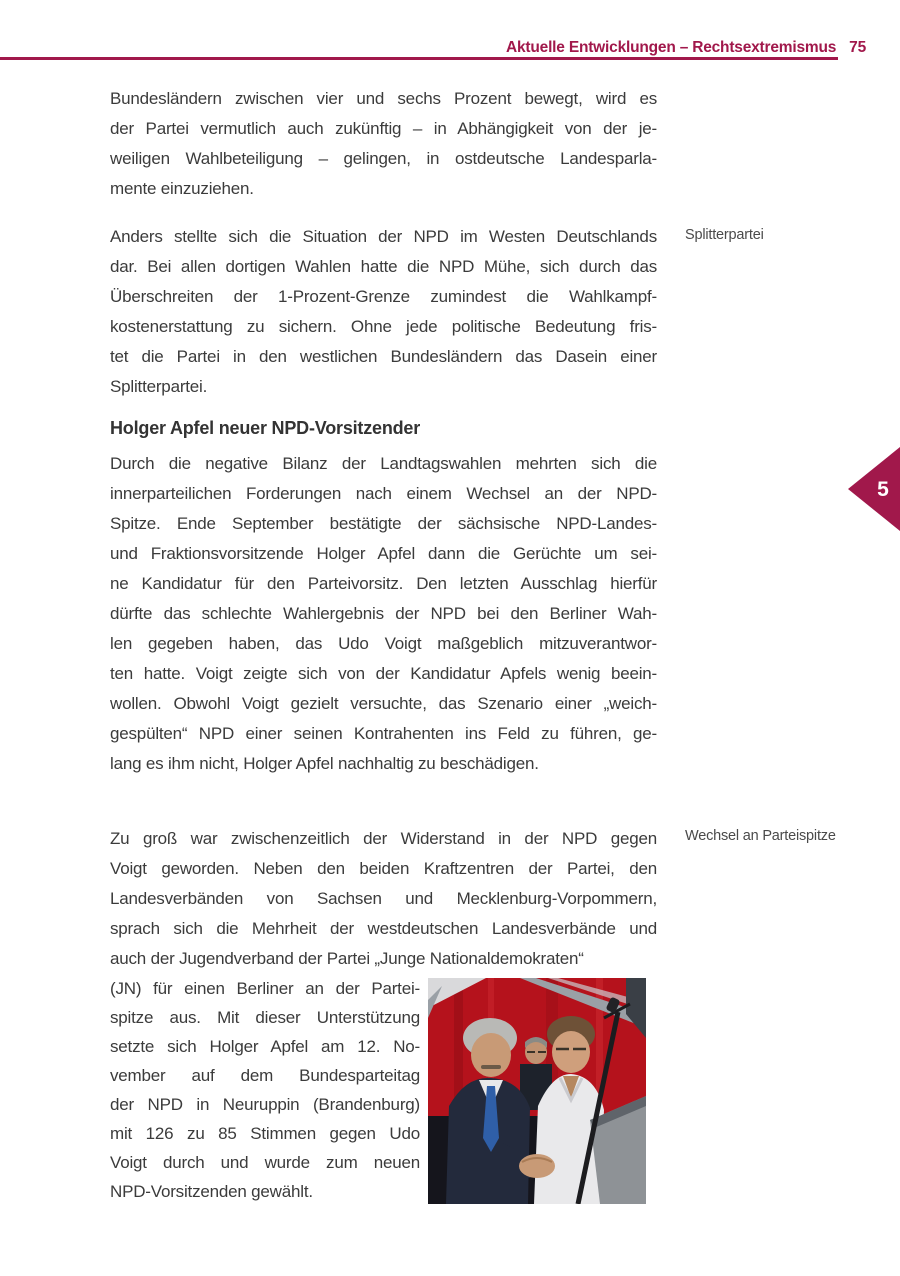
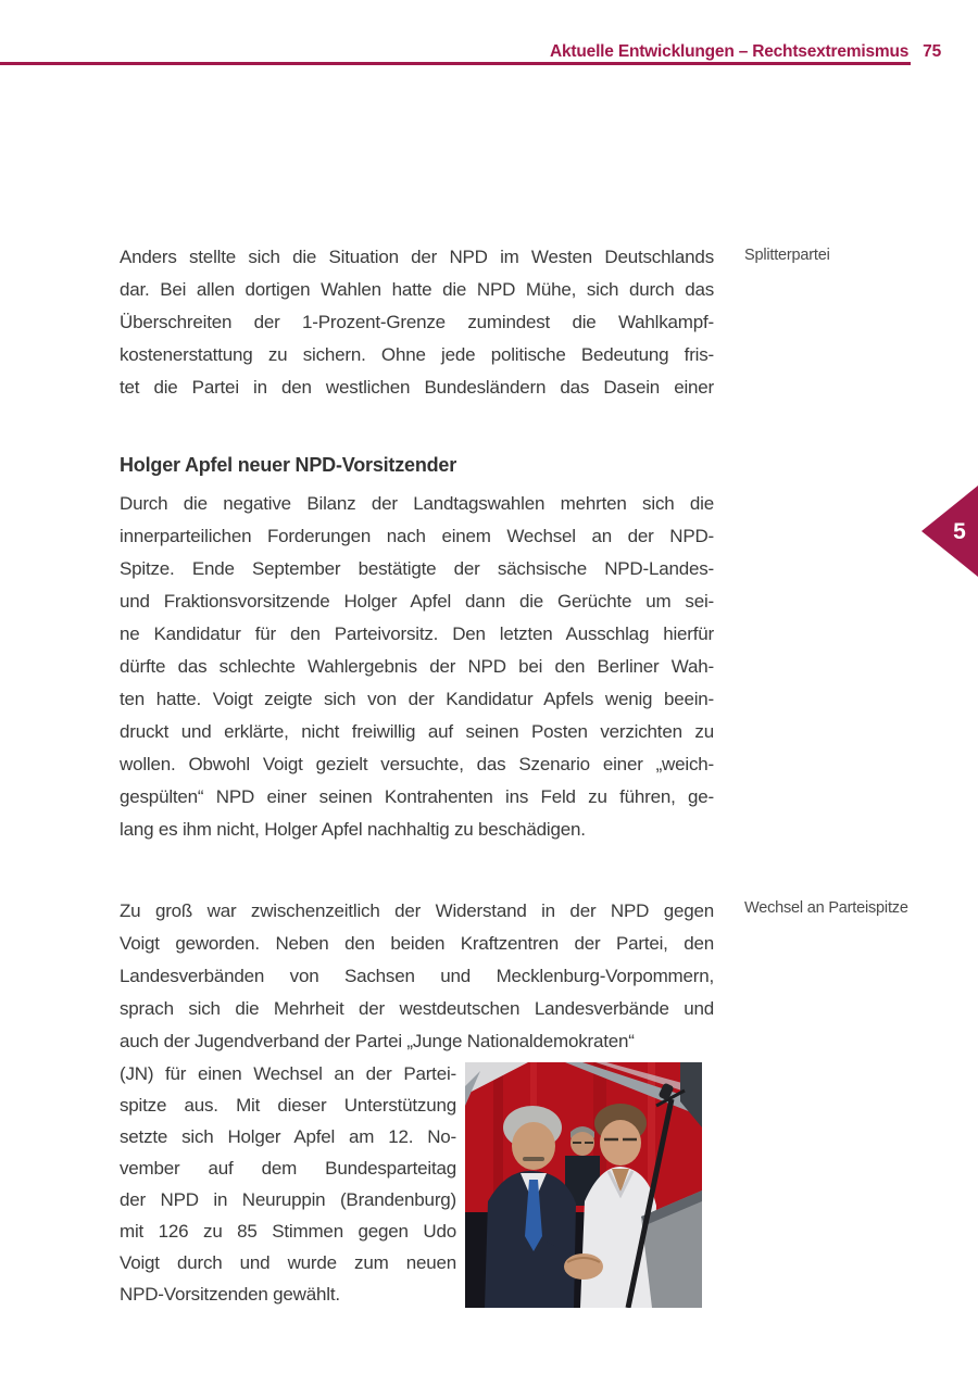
  Aktuelle Entwicklungen – Rechtsextremismus
  75
  5
  Splitterpartei
  Wechsel an Parteispitze
- Bundesländern zwischen vier und sechs Prozent bewegt, wird es
- der Partei vermutlich auch zukünftig – in Abhängigkeit von der je-
- weiligen Wahlbeteiligung – gelingen, in ostdeutsche Landesparla-
- mente einzuziehen.
  Anders stellte sich die Situation der NPD im Westen Deutschlands
  dar. Bei allen dortigen Wahlen hatte die NPD Mühe, sich durch das
  Überschreiten der 1-Prozent-Grenze zumindest die Wahlkampf-
  kostenerstattung zu sichern. Ohne jede politische Bedeutung fris-
  tet die Partei in den westlichen Bundesländern das Dasein einer
- Splitterpartei.
  Holger Apfel neuer NPD-Vorsitzender
  Durch die negative Bilanz der Landtagswahlen mehrten sich die
  innerparteilichen Forderungen nach einem Wechsel an der NPD-
  Spitze. Ende September bestätigte der sächsische NPD-Landes-
  und Fraktionsvorsitzende Holger Apfel dann die Gerüchte um sei-
  ne Kandidatur für den Parteivorsitz. Den letzten Ausschlag hierfür
  dürfte das schlechte Wahlergebnis der NPD bei den Berliner Wah-
- len gegeben haben, das Udo Voigt maßgeblich mitzuverantwor-
  ten hatte. Voigt zeigte sich von der Kandidatur Apfels wenig beein-
+ druckt und erklärte, nicht freiwillig auf seinen Posten verzichten zu
  wollen. Obwohl Voigt gezielt versuchte, das Szenario einer „weich-
  gespülten“ NPD einer seinen Kontrahenten ins Feld zu führen, ge-
  lang es ihm nicht, Holger Apfel nachhaltig zu beschädigen.
  Zu groß war zwischenzeitlich der Widerstand in der NPD gegen
  Voigt geworden. Neben den beiden Kraftzentren der Partei, den
  Landesverbänden von Sachsen und Mecklenburg-Vorpommern,
  sprach sich die Mehrheit der westdeutschen Landesverbände und
  auch der Jugendverband der Partei „Junge Nationaldemokraten“
- (JN) für einen Berliner an der Partei-
+ (JN) für einen Wechsel an der Partei-
  spitze aus. Mit dieser Unterstützung
  setzte sich Holger Apfel am 12. No-
  vember auf dem Bundesparteitag
  der NPD in Neuruppin (Brandenburg)
  mit 126 zu 85 Stimmen gegen Udo
  Voigt durch und wurde zum neuen
  NPD-Vorsitzenden gewählt.
